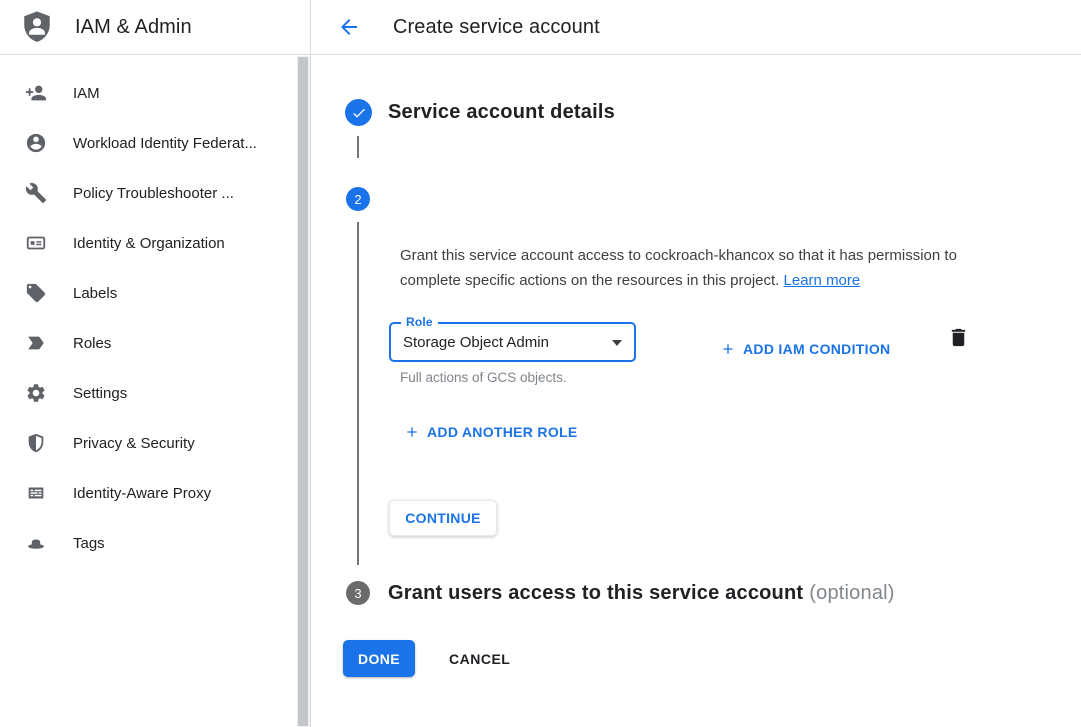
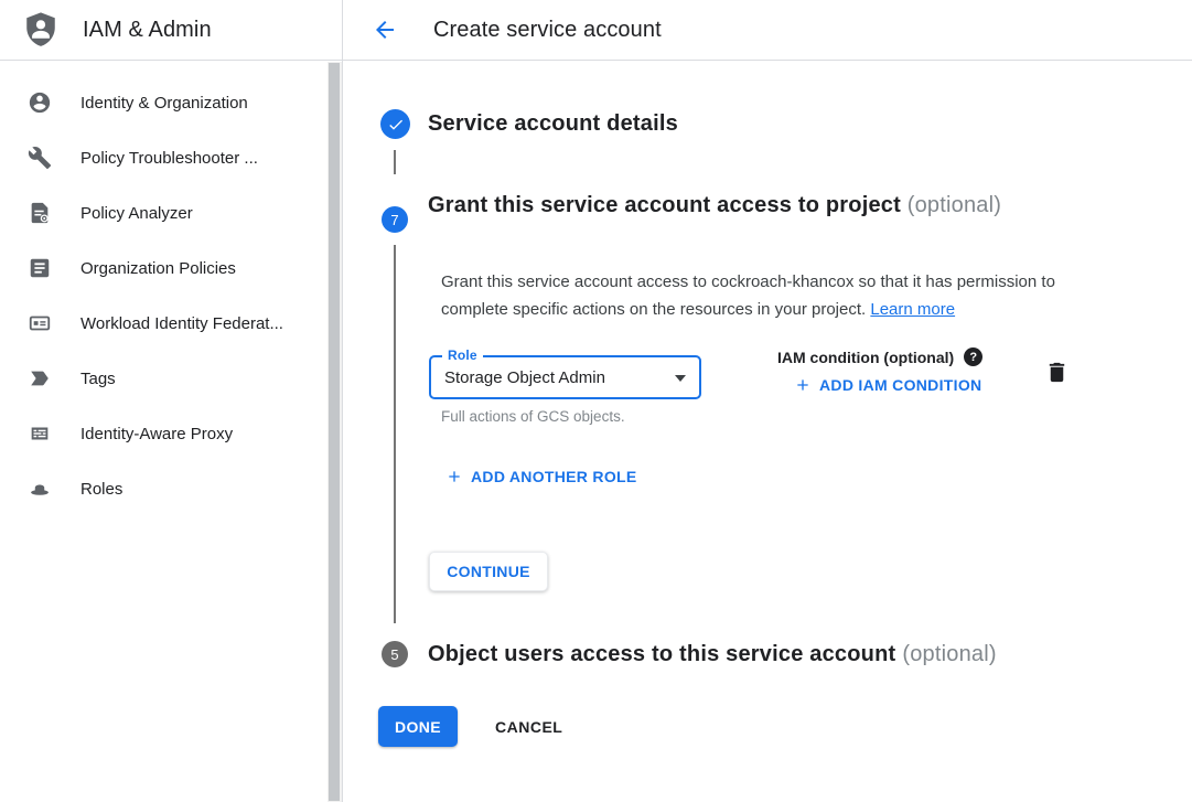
  IAM & Admin
- IAM
- Workload Identity Federat...
+ Identity & Organization
  Policy Troubleshooter ...
+ Policy Analyzer
+ Organization Policies
- Identity & Organization
+ Workload Identity Federat...
- Labels
- Roles
+ Tags
- Settings
- Privacy & Security
  Identity-Aware Proxy
- Tags
+ Roles
  Create service account
  Service account details
- 2
+ 7
+ Grant this service account access to project (optional)
- Grant this service account access to cockroach-khancox so that it has permission to complete specific actions on the resources in this project. Learn more
+ Grant this service account access to cockroach-khancox so that it has permission to complete specific actions on the resources in your project. Learn more
  Role
  Storage Object Admin
  Full actions of GCS objects.
+ IAM condition (optional)
+ ?
  ADD IAM CONDITION
  ADD ANOTHER ROLE
  CONTINUE
- 3
+ 5
- Grant users access to this service account (optional)
+ Object users access to this service account (optional)
  DONE
  CANCEL
